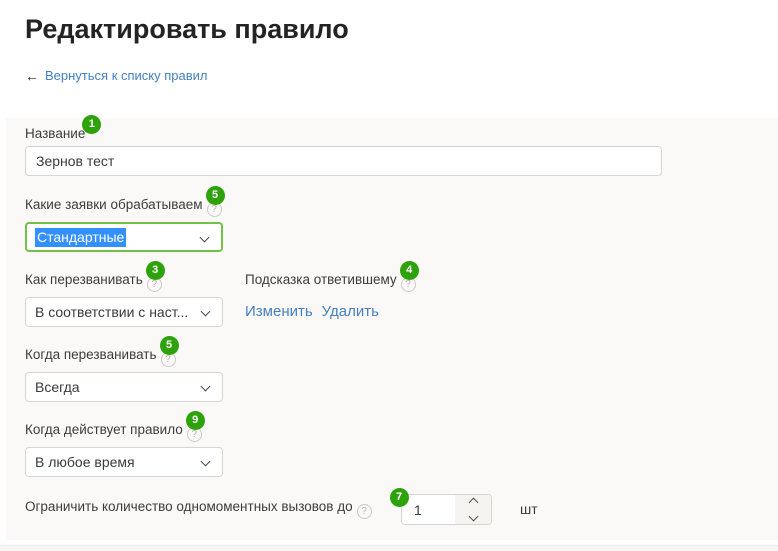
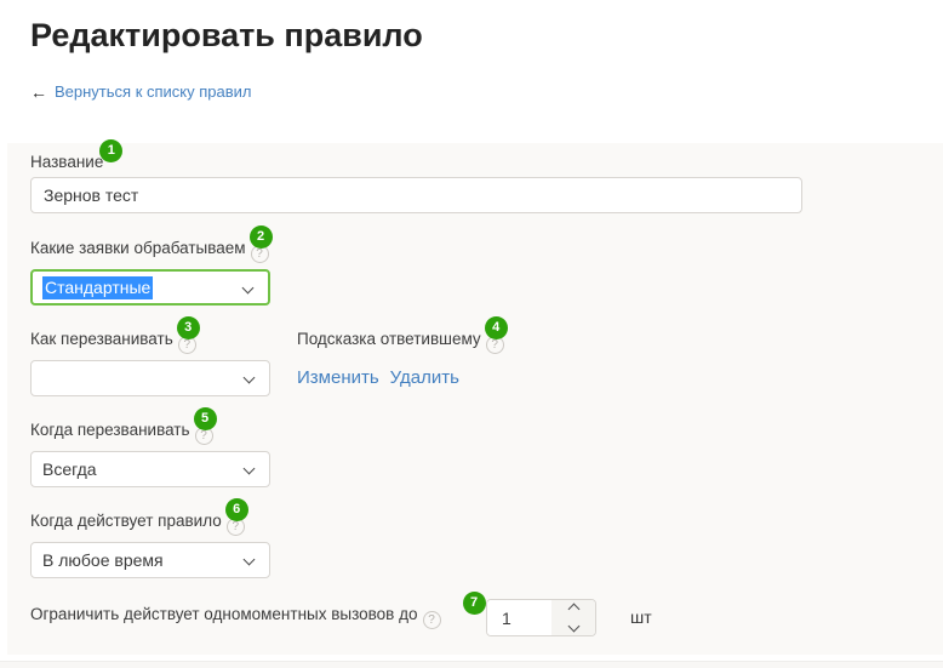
  Редактировать правило
  ←
  Вернуться к списку правил
  Название1
  Зернов тест
- Какие заявки обрабатываем ?5
+ Какие заявки обрабатываем ?2
  Стандартные
  Как перезванивать ?3
- В соответствии с наст...
  Подсказка ответившему ?4
  Изменить
  Удалить
  Когда перезванивать ?5
  Всегда
- Когда действует правило ?9
+ Когда действует правило ?6
  В любое время
- Ограничить количество одномоментных вызовов до ?7
+ Ограничить действует одномоментных вызовов до ?7
  1
  шт
